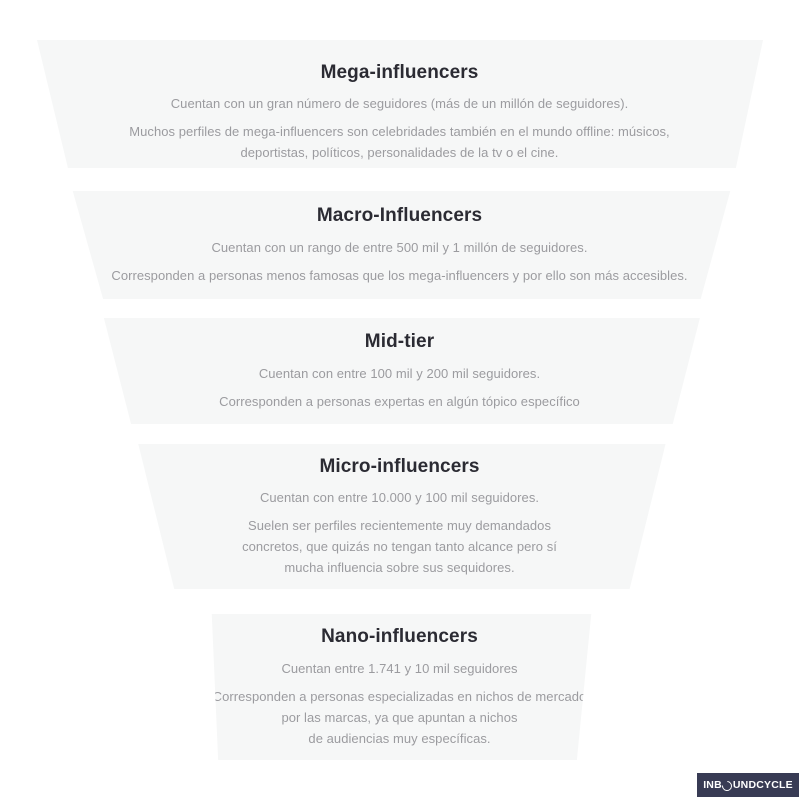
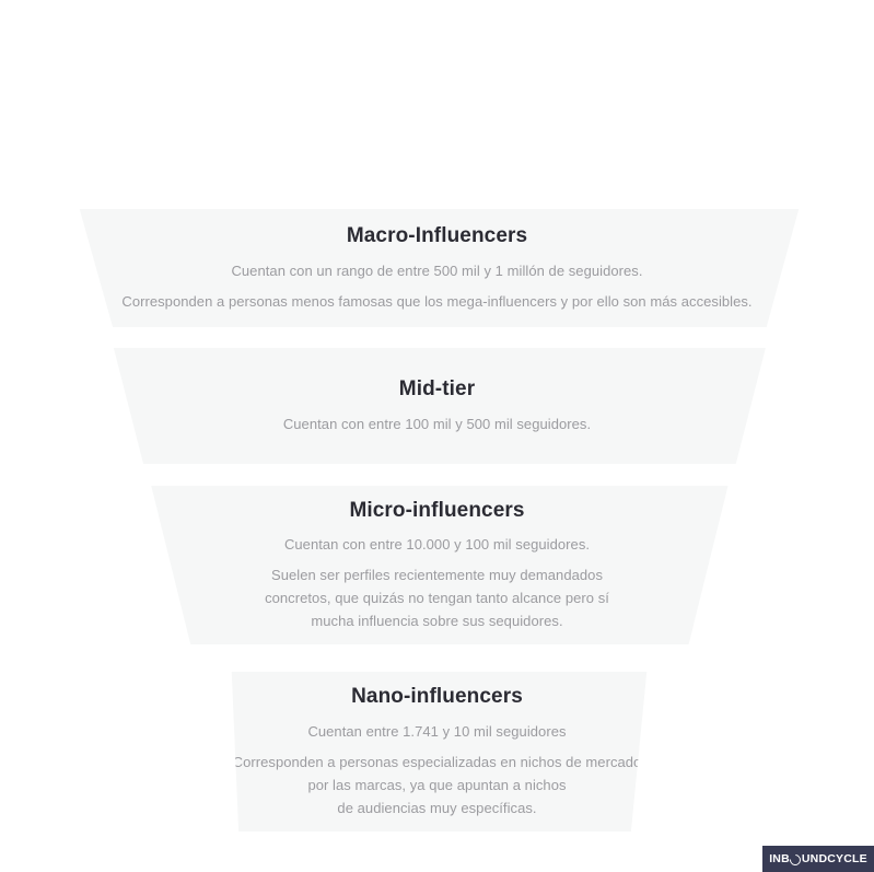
- Mega-influencers
- Cuentan con un gran número de seguidores (más de un millón de seguidores).
- Muchos perfiles de mega-influencers son celebridades también en el mundo offline: músicos,
- deportistas, políticos, personalidades de la tv o el cine.
  Macro-Influencers
  Cuentan con un rango de entre 500 mil y 1 millón de seguidores.
  Corresponden a personas menos famosas que los mega-influencers y por ello son más accesibles.
  Mid-tier
- Cuentan con entre 100 mil y 200 mil seguidores.
+ Cuentan con entre 100 mil y 500 mil seguidores.
- Corresponden a personas expertas en algún tópico específico
  Micro-influencers
  Cuentan con entre 10.000 y 100 mil seguidores.
  Suelen ser perfiles recientemente muy demandados
  concretos, que quizás no tengan tanto alcance pero sí
  mucha influencia sobre sus sequidores.
  Nano-influencers
  Cuentan entre 1.741 y 10 mil seguidores
  Corresponden a personas especializadas en nichos de mercado
  por las marcas, ya que apuntan a nichos
  de audiencias muy específicas.
  INB
  UNDCYCLE
